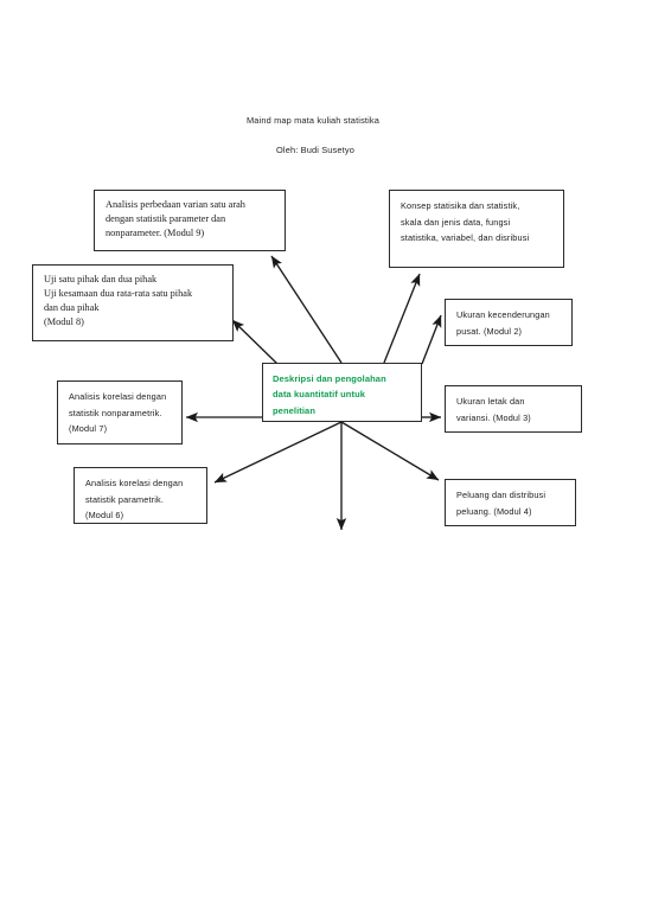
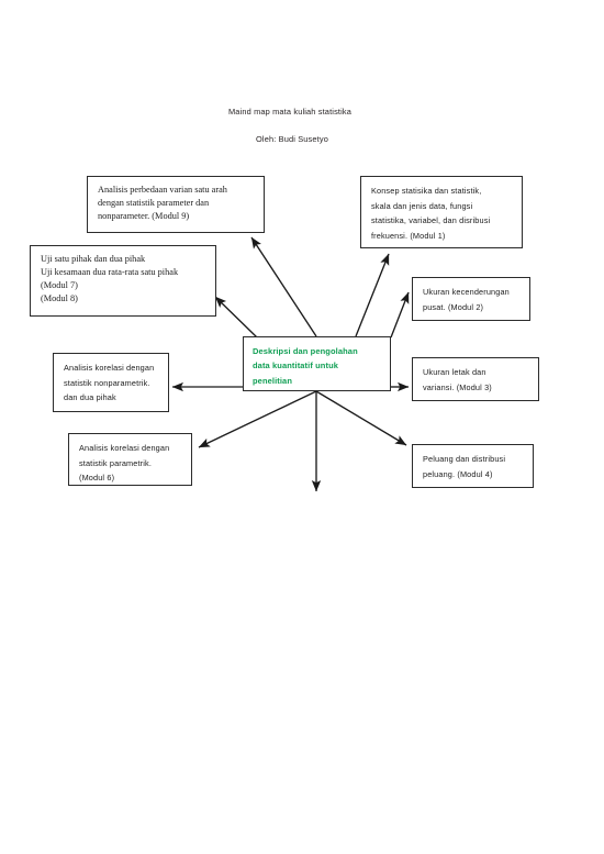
  Maind map mata kuliah statistika
  Oleh: Budi Susetyo
  Analisis perbedaan varian satu arah
  dengan statistik parameter dan
  nonparameter. (Modul 9)
  Uji satu pihak dan dua pihak
  Uji kesamaan dua rata-rata satu pihak
- dan dua pihak
+ (Modul 7)
  (Modul 8)
  Analisis korelasi dengan
  statistik nonparametrik.
- (Modul 7)
+ dan dua pihak
  Analisis korelasi dengan
  statistik parametrik.
  (Modul 6)
  Konsep statisika dan statistik,
  skala dan jenis data, fungsi
  statistika, variabel, dan disribusi
+ frekuensi. (Modul 1)
  Ukuran kecenderungan
  pusat. (Modul 2)
  Ukuran letak dan
  variansi. (Modul 3)
  Peluang dan distribusi
  peluang. (Modul 4)
  Deskripsi dan pengolahan
  data kuantitatif untuk
  penelitian
